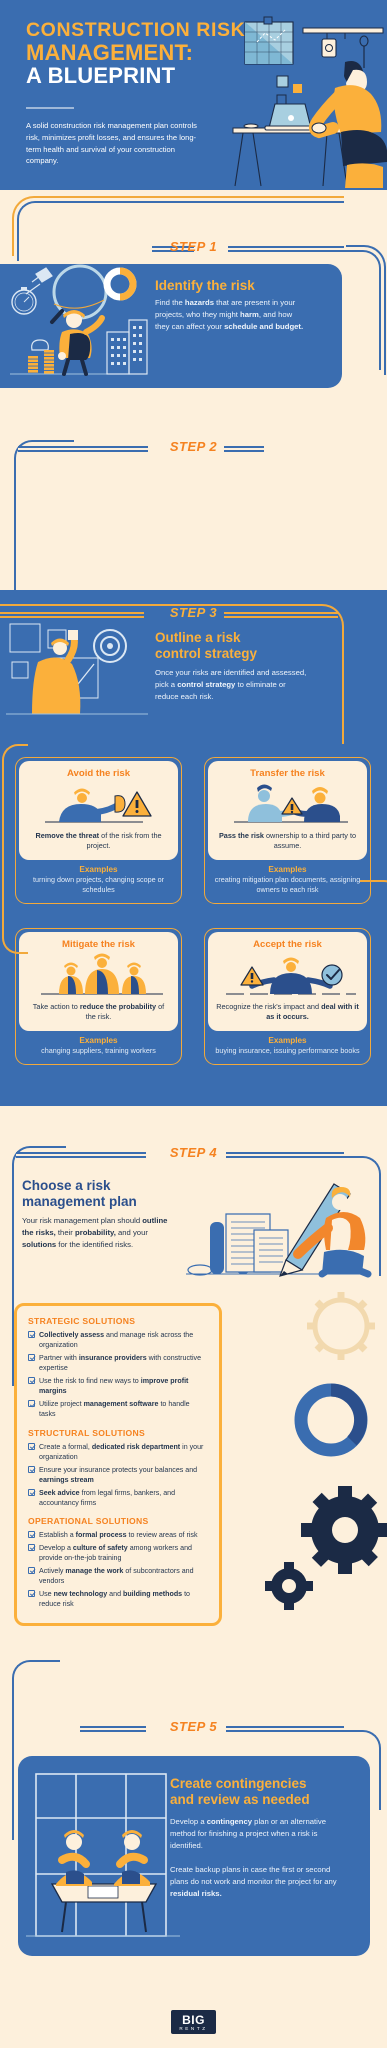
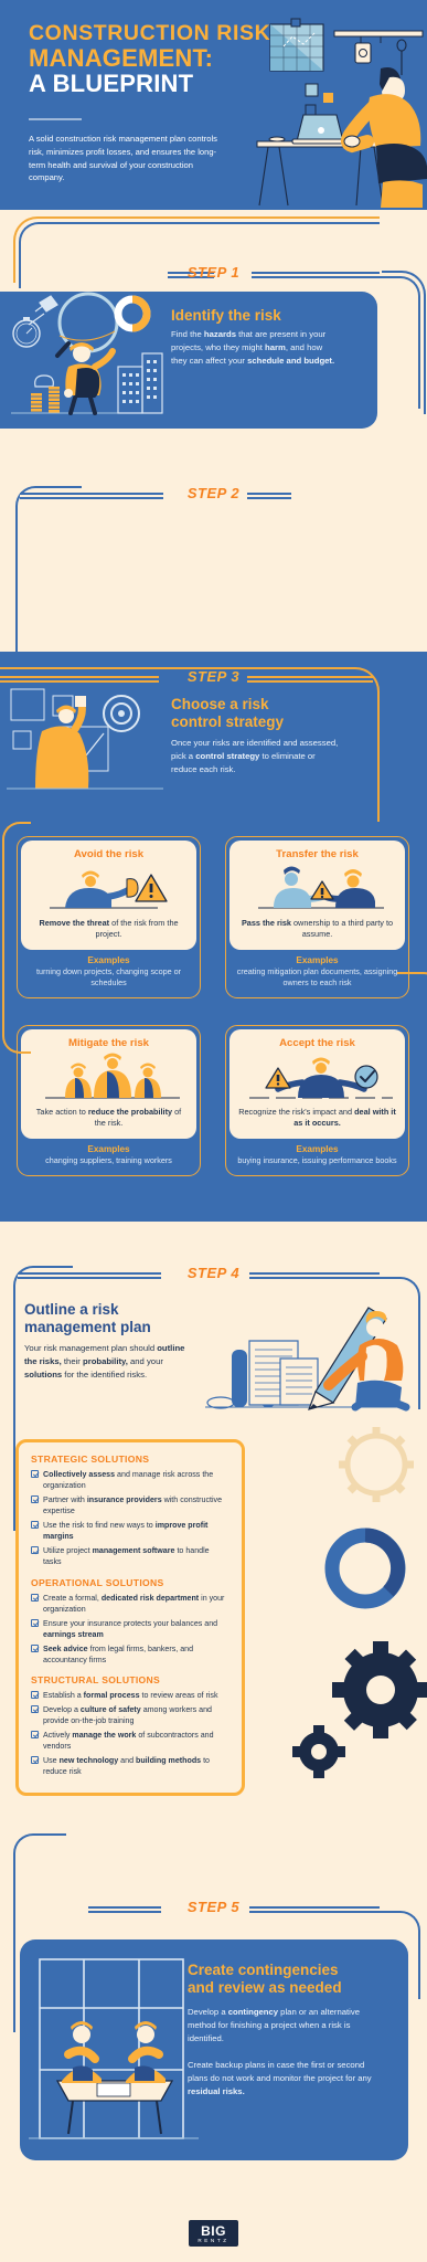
  CONSTRUCTION RISK
  MANAGEMENT:
  A BLUEPRINT
  A solid construction risk management plan controls risk, minimizes profit losses, and ensures the long-term health and survival of your construction company.
  STEP 1
  Identify the risk
  Find the hazards that are present in your projects, who they might harm, and how they can affect your schedule and budget.
  STEP 2
  STEP 3
- Outline a risk
+ Choose a risk
  control strategy
  Once your risks are identified and assessed, pick a control strategy to eliminate or reduce each risk.
  Avoid the risk
  Remove the threat of the risk from the project.
  Examples
  turning down projects, changing scope or schedules
  Transfer the risk
  Pass the risk ownership to a third party to assume.
  Examples
  creating mitigation plan documents, assigning owners to each risk
  Mitigate the risk
  Take action to reduce the probability of the risk.
  Examples
  changing suppliers, training workers
  Accept the risk
  Recognize the risk's impact and deal with it as it occurs.
  Examples
  buying insurance, issuing performance books
  STEP 4
- Choose a risk
+ Outline a risk
  management plan
  Your risk management plan should outline the risks, their probability, and your solutions for the identified risks.
  STRATEGIC SOLUTIONS
  Collectively assess and manage risk across the organization
  Partner with insurance providers with constructive expertise
  Use the risk to find new ways to improve profit margins
  Utilize project management software to handle tasks
- STRUCTURAL SOLUTIONS
+ OPERATIONAL SOLUTIONS
  Create a formal, dedicated risk department in your organization
  Ensure your insurance protects your balances and earnings stream
  Seek advice from legal firms, bankers, and accountancy firms
- OPERATIONAL SOLUTIONS
+ STRUCTURAL SOLUTIONS
  Establish a formal process to review areas of risk
  Develop a culture of safety among workers and provide on-the-job training
  Actively manage the work of subcontractors and vendors
  Use new technology and building methods to reduce risk
  STEP 5
  Create contingencies
  and review as needed
  Develop a contingency plan or an alternative method for finishing a project when a risk is identified.
  Create backup plans in case the first or second plans do not work and monitor the project for any residual risks.
  BIG
